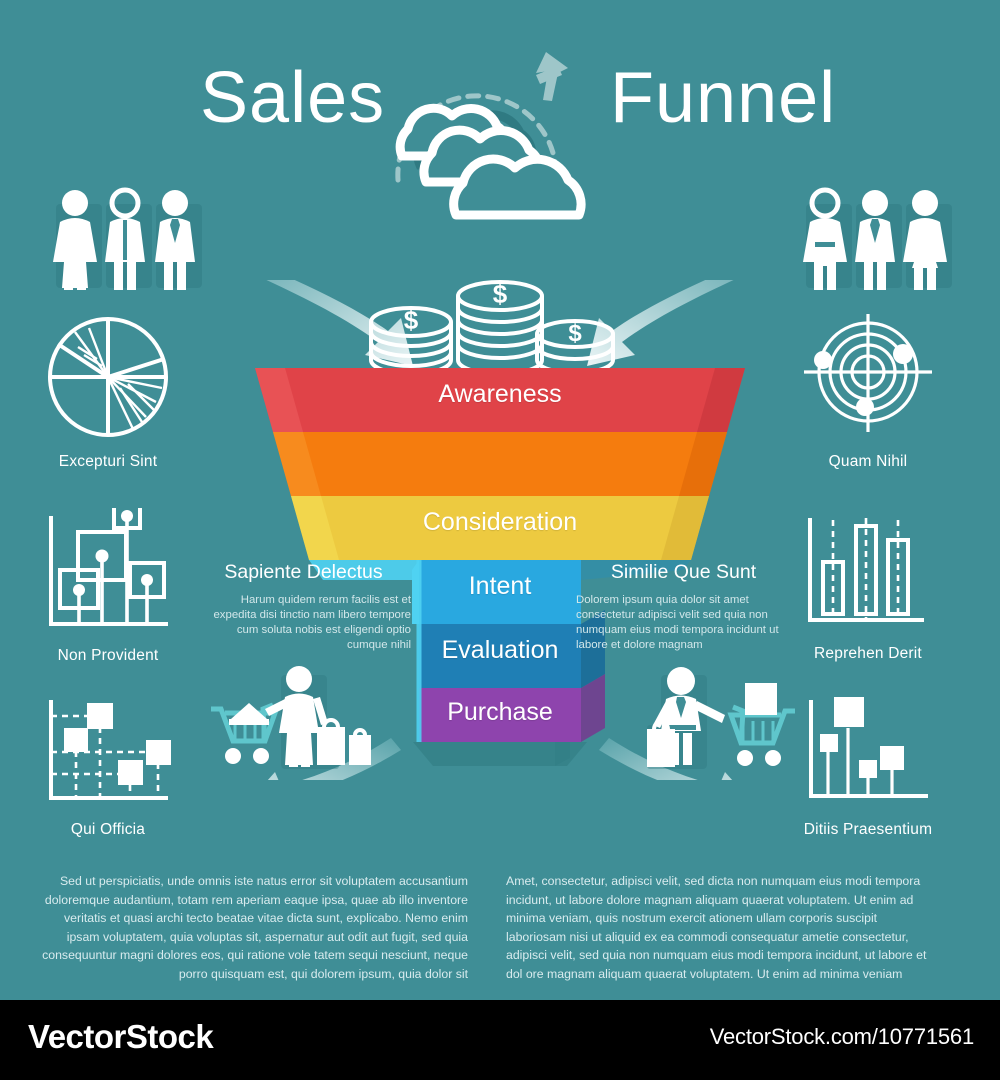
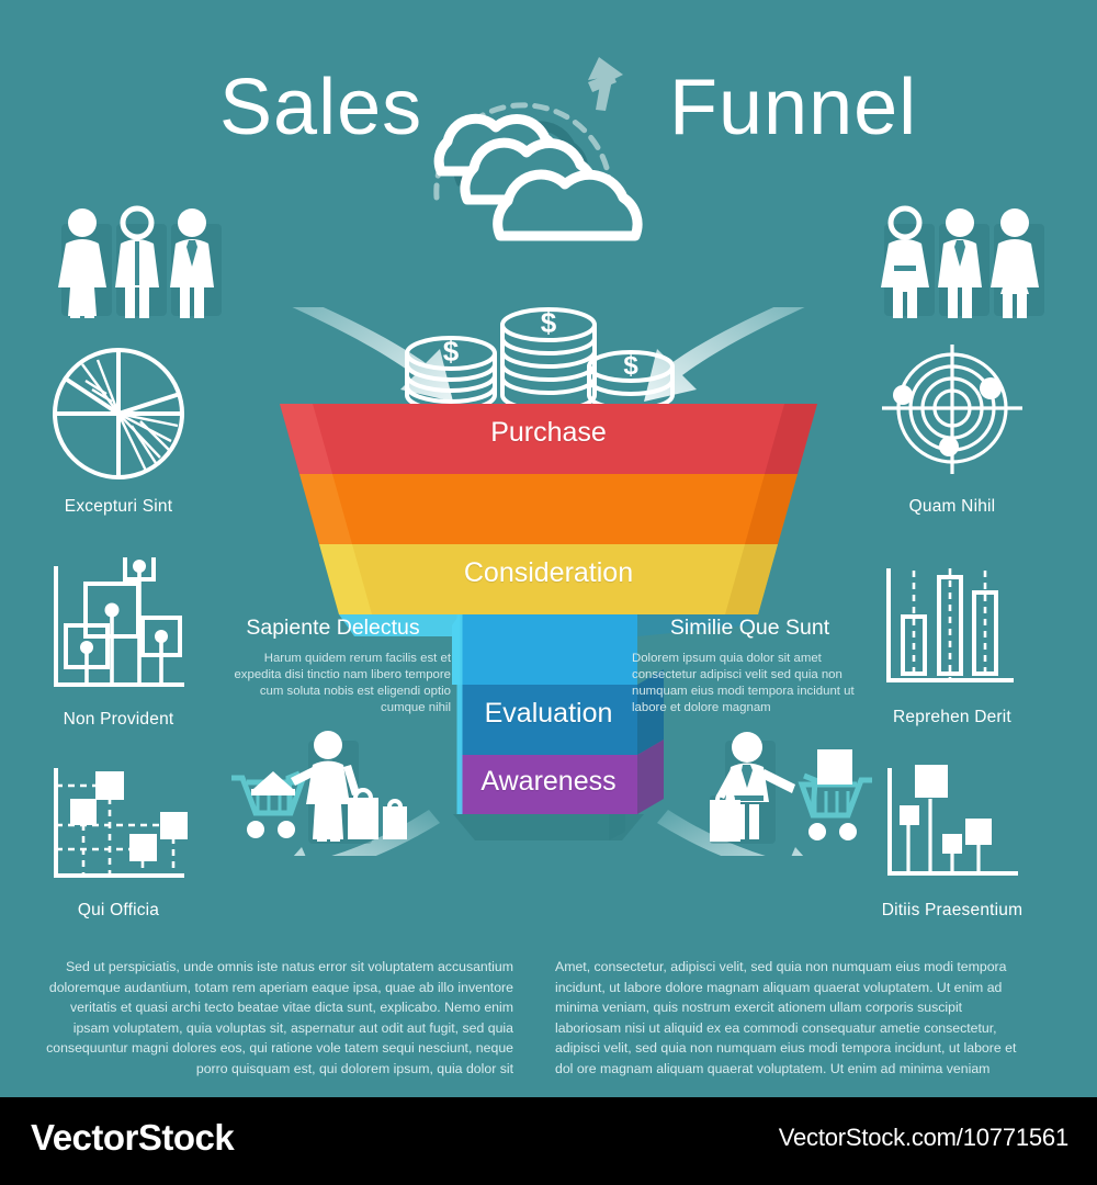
  Sales
  Funnel
  Excepturi Sint
  Non Provident
  Qui Officia
  Quam Nihil
  Reprehen Derit
  Ditiis Praesentium
  $
  $
  $
- Awareness
+ Purchase
  Consideration
- Intent
  Evaluation
- Purchase
+ Awareness
  Sapiente Delectus
  Harum quidem rerum facilis est et expedita disi tinctio nam libero tempore cum soluta nobis est eligendi optio cumque nihil
  Similie Que Sunt
  Dolorem ipsum quia dolor sit amet consectetur adipisci velit sed quia non numquam eius modi tempora incidunt ut labore et dolore magnam
  Sed ut perspiciatis, unde omnis iste natus error sit voluptatem accusantium doloremque audantium, totam rem aperiam eaque ipsa, quae ab illo inventore veritatis et quasi archi tecto beatae vitae dicta sunt, explicabo. Nemo enim ipsam voluptatem, quia voluptas sit, aspernatur aut odit aut fugit, sed quia consequuntur magni dolores eos, qui ratione vole tatem sequi nesciunt, neque porro quisquam est, qui dolorem ipsum, quia dolor sit
- Amet, consectetur, adipisci velit, sed dicta non numquam eius modi tempora incidunt, ut labore dolore magnam aliquam quaerat voluptatem. Ut enim ad minima veniam, quis nostrum exercit ationem ullam corporis suscipit laboriosam nisi ut aliquid ex ea commodi consequatur ametie consectetur, adipisci velit, sed quia non numquam eius modi tempora incidunt, ut labore et dol ore magnam aliquam quaerat voluptatem. Ut enim ad minima veniam
+ Amet, consectetur, adipisci velit, sed quia non numquam eius modi tempora incidunt, ut labore dolore magnam aliquam quaerat voluptatem. Ut enim ad minima veniam, quis nostrum exercit ationem ullam corporis suscipit laboriosam nisi ut aliquid ex ea commodi consequatur ametie consectetur, adipisci velit, sed quia non numquam eius modi tempora incidunt, ut labore et dol ore magnam aliquam quaerat voluptatem. Ut enim ad minima veniam
  VectorStock
  VectorStock.com/10771561
